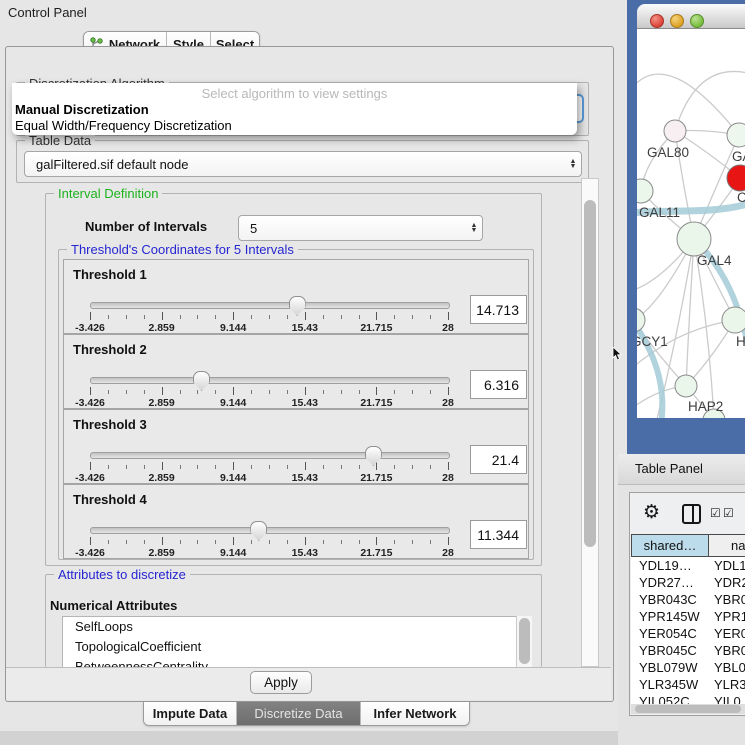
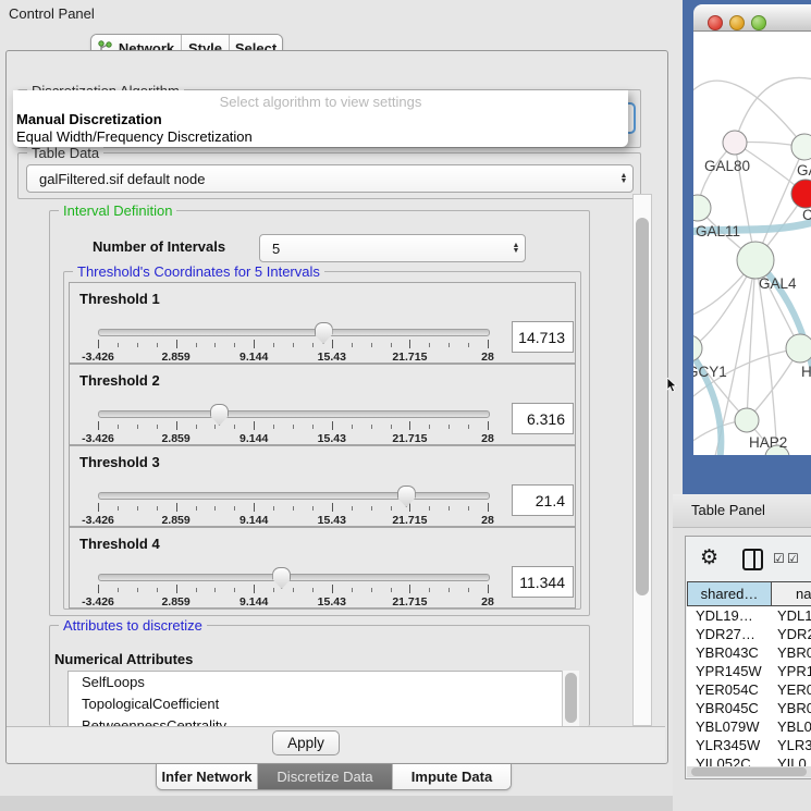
  Control Panel
  Network
  Style
  Select
  Table Data
  galFiltered.sif default node
  Select algorithm to view settings
  Manual Discretization
  Equal Width/Frequency Discretization
  Interval Definition
  Number of Intervals
  5
  Threshold's Coordinates for 5 Intervals
  Threshold 1
  -3.426
  2.859
  9.144
  15.43
  21.715
  28
  14.713
  Threshold 2
  -3.426
  2.859
  9.144
  15.43
  21.715
  28
  6.316
  Threshold 3
  -3.426
  2.859
  9.144
  15.43
  21.715
  28
  21.4
  Threshold 4
  -3.426
  2.859
  9.144
  15.43
  21.715
  28
  11.344
  Attributes to discretize
  Numerical Attributes
  SelfLoops
  TopologicalCoefficient
  Apply
- Impute Data
+ Infer Network
  Discretize Data
- Infer Network
+ Impute Data
  GAL80
  C
  GAL11
  GAL4
  GCY1
  H
  HAP2
  Table Panel
  ⚙
  ☑
  ☑
  shared…
  na
  YDL19…
  YDL1
  YDR27…
  YDR
  YBR043C
  YBR0
  YPR145W
  YPR1
  YER054C
  YER0
  YBR045C
  YBR0
  YBL079W
  YBL0
  YLR345W
  YLR3
  YIL052C
  YIL0
